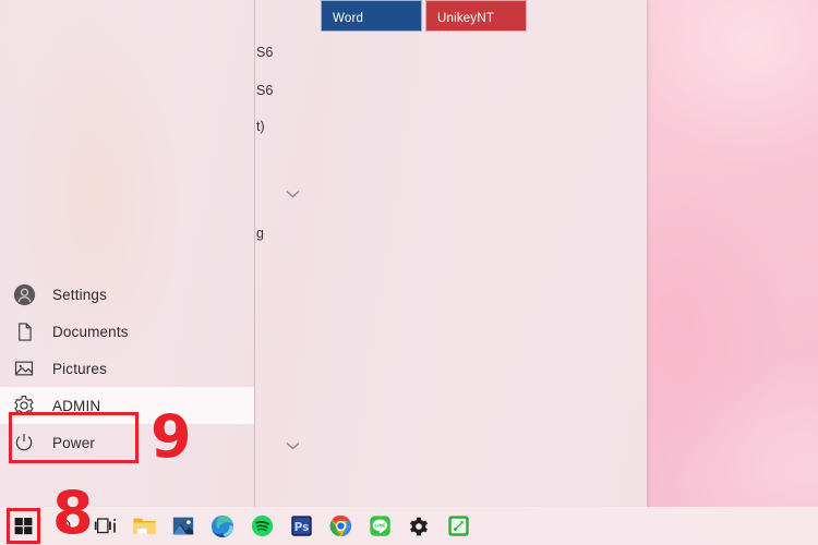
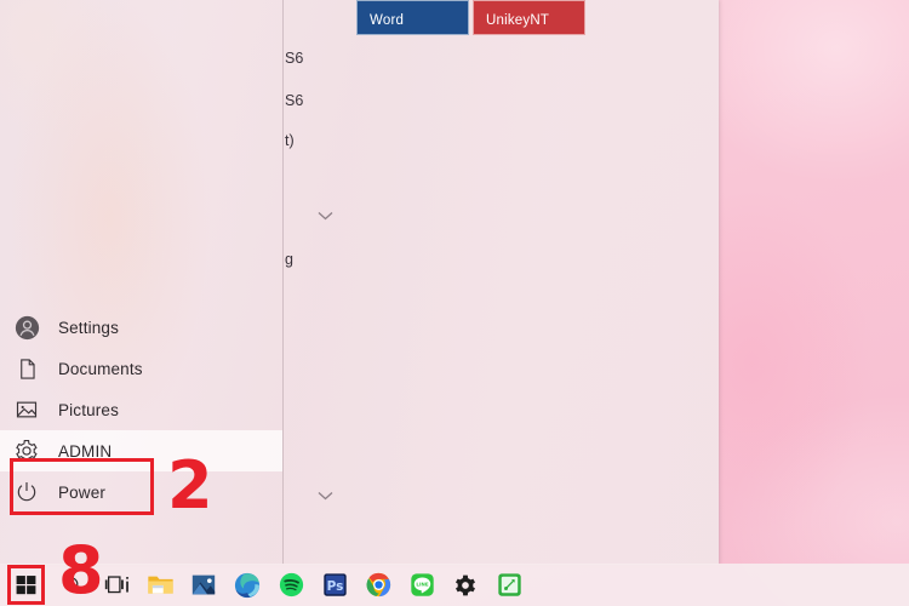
  S6
  S6
  t)
  g
  Word
  UnikeyNT
  Settings
  Documents
  Pictures
  ADMIN
  Power
  Ps
- 9
+ 2
  8
